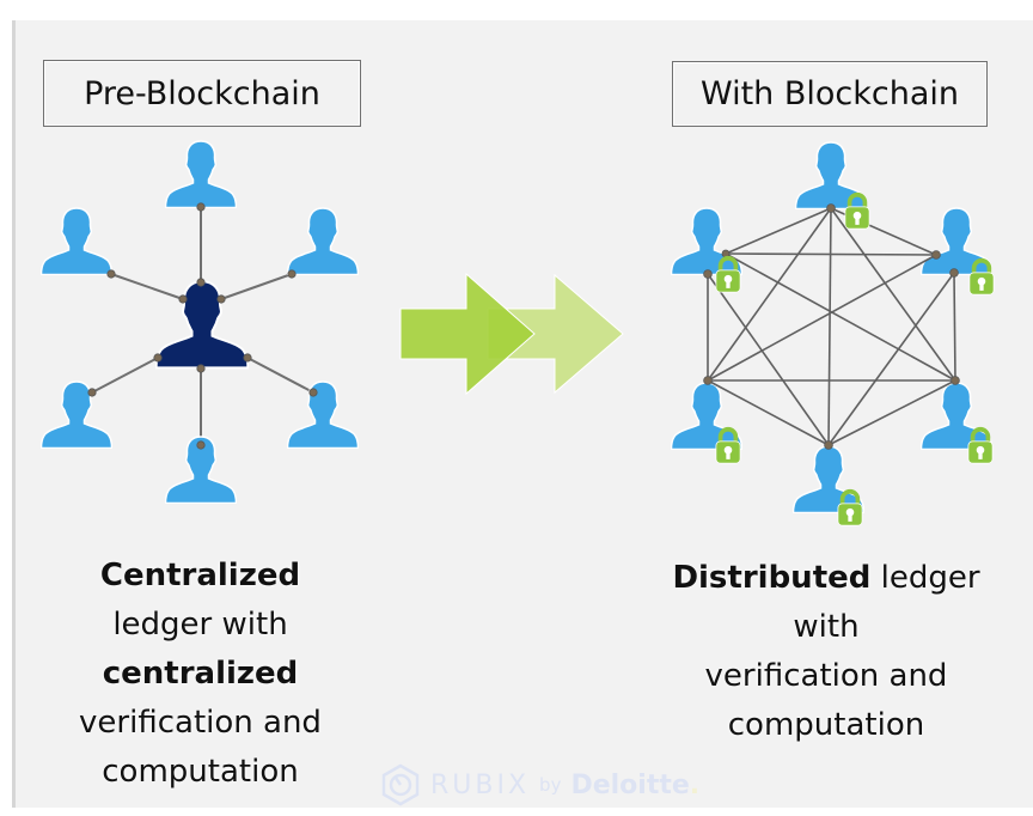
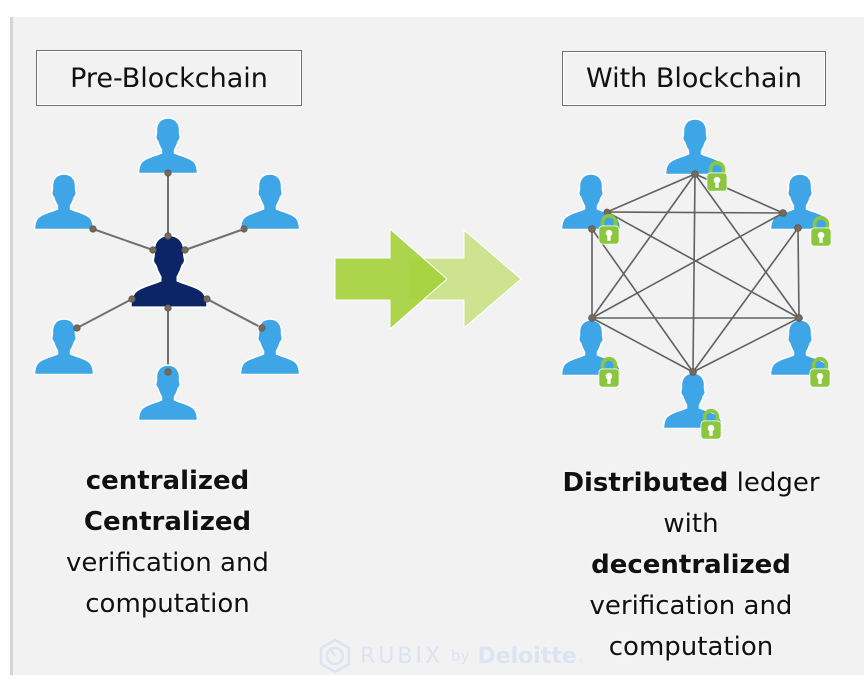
  Pre-Blockchain
  With Blockchain
- Centralized
+ centralized
- ledger with
- centralized
+ Centralized
  verification and
  computation
  Distributed ledger
  with
+ decentralized
  verification and
  computation
